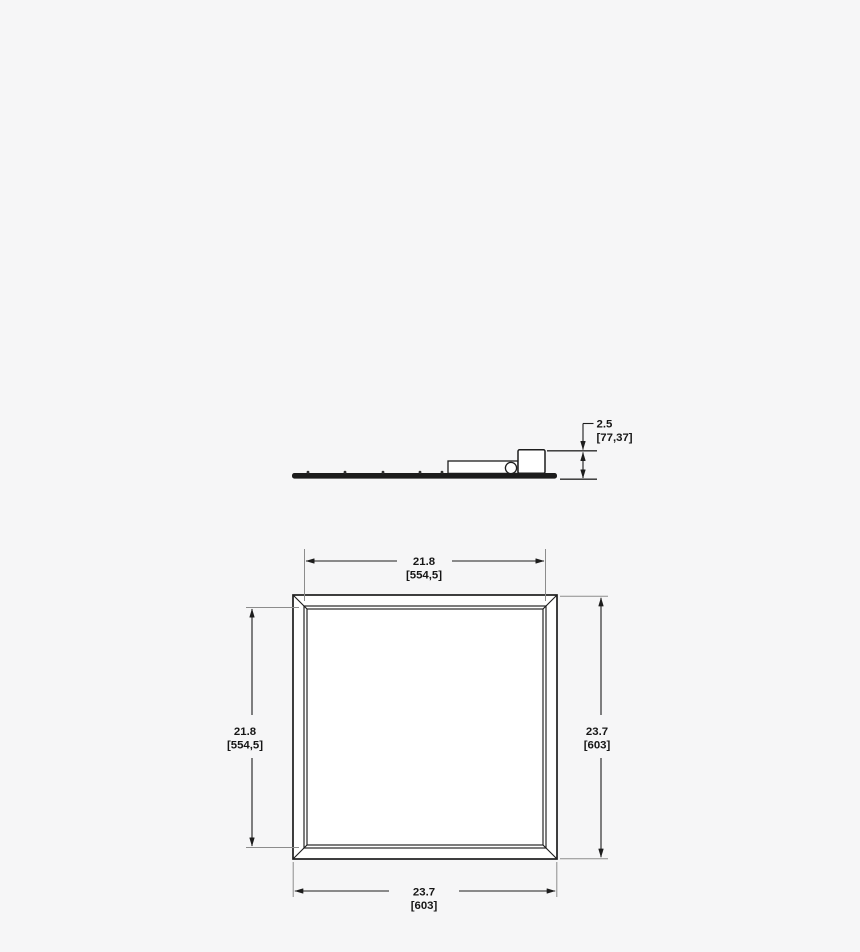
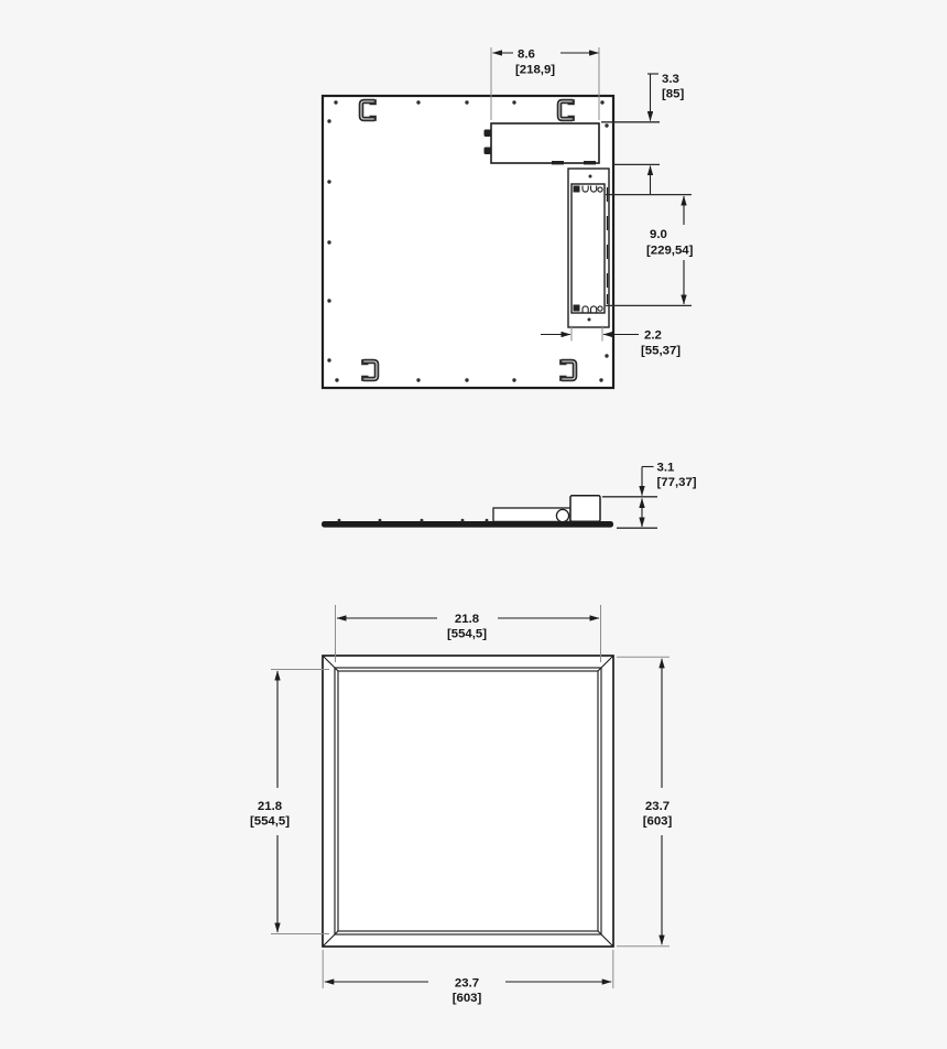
+ 8.6
+ [218,9]
+ 3.3
+ [85]
+ 9.0
+ [229,54]
+ 2.2
+ [55,37]
- 2.5
+ 3.1
  [77,37]
  21.8
  [554,5]
  21.8
  [554,5]
  23.7
  [603]
  23.7
  [603]
